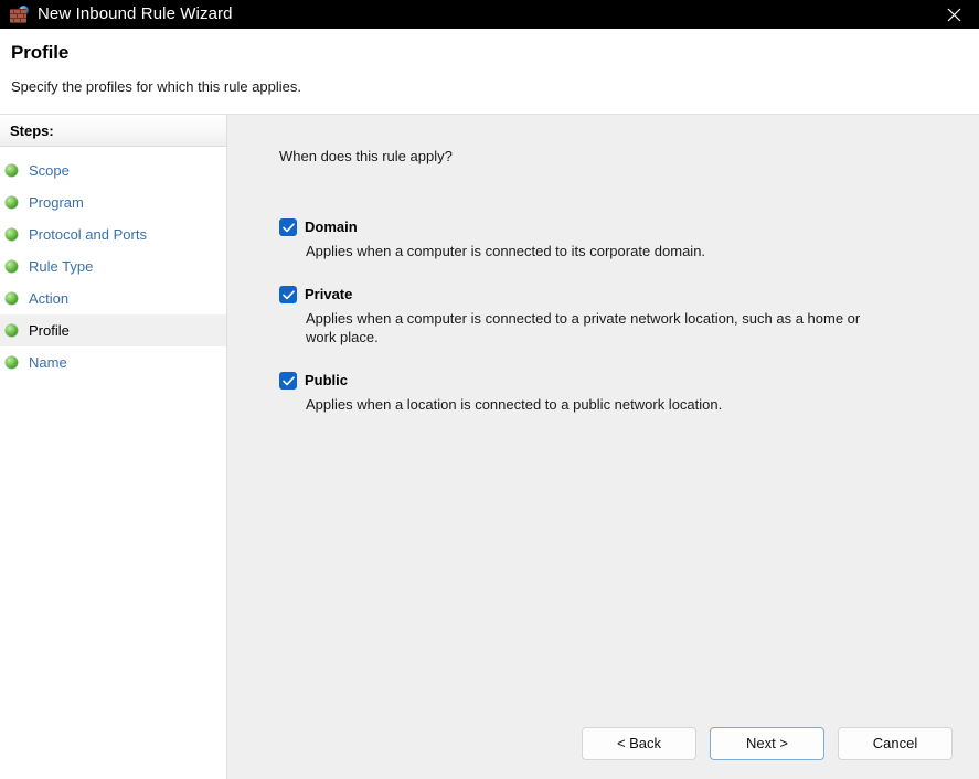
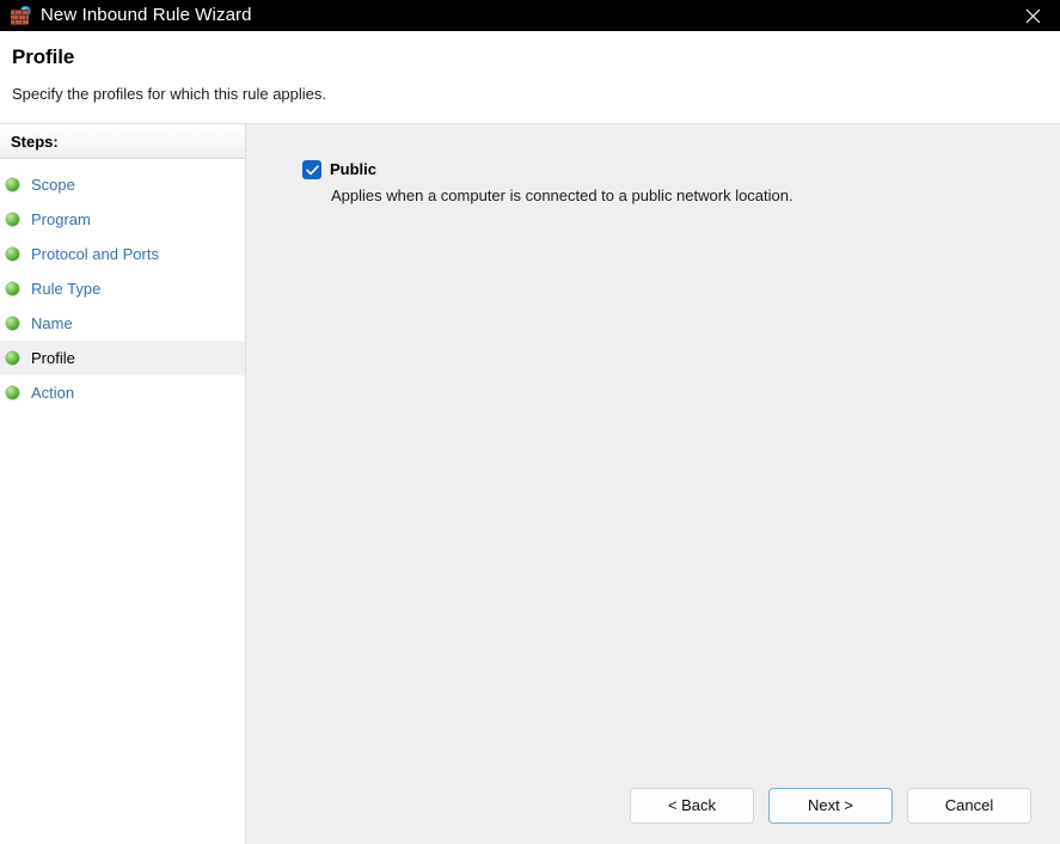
  New Inbound Rule Wizard
  Profile
  Specify the profiles for which this rule applies.
  Steps:
  Scope
  Program
  Protocol and Ports
  Rule Type
- Action
+ Name
  Profile
- Name
+ Action
- When does this rule apply?
- Domain
- Applies when a computer is connected to its corporate domain.
- Private
- Applies when a computer is connected to a private network location, such as a home or work place.
  Public
- Applies when a location is connected to a public network location.
+ Applies when a computer is connected to a public network location.
  < Back
  Next >
  Cancel
